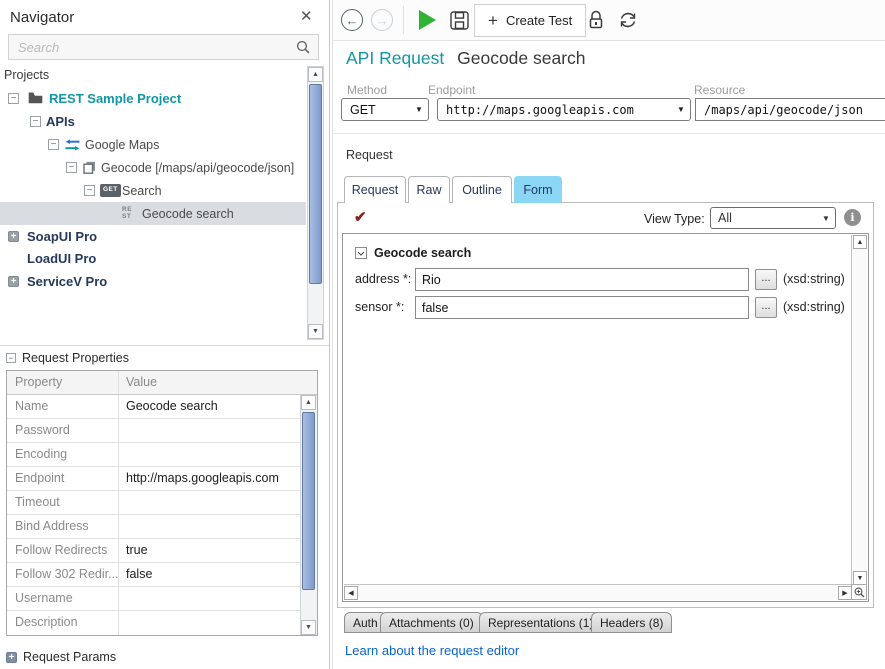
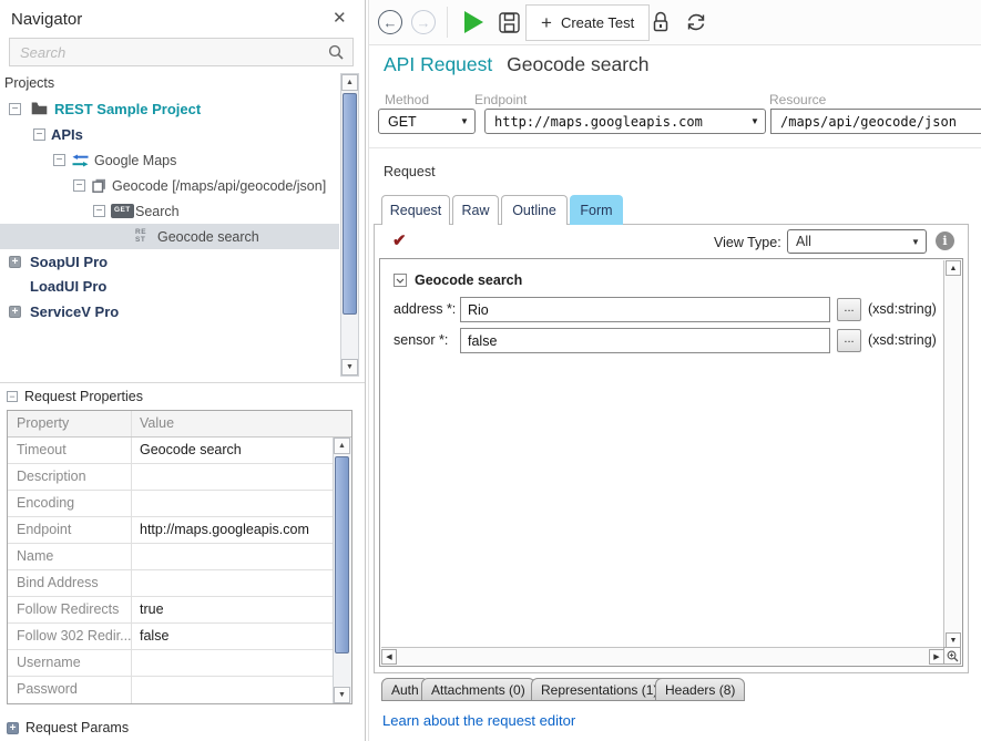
  Navigator
  ✕
  Search
  Projects
  −
  REST Sample Project
  −
  APIs
  −
  Google Maps
  −
  Geocode [/maps/api/geocode/json]
  −
  Search
  Geocode search
  +
  SoapUI Pro
  LoadUI Pro
  +
  ServiceV Pro
  −
  Request Properties
  Property
  Value
- Name
+ Timeout
  Geocode search
- Password
+ Description
  Encoding
  Endpoint
  http://maps.googleapis.com
- Timeout
+ Name
  Bind Address
  Follow Redirects
  true
  Follow 302 Redir...
  false
  Username
- Description
+ Password
  +
  Request Params
  ←
  →
  +
  Create Test
  API Request Geocode search
  Method
  Endpoint
  Resource
  GET
  ▼
  http://maps.googleapis.com
  ▼
  /maps/api/geocode/json
  Request
  Request
  Raw
  Outline
  Form
  ✔
  View Type:
  All
  ▼
  i
  Geocode search
  address *:
  Rio
  ...
  (xsd:string)
  sensor *:
  false
  ...
  (xsd:string)
  Auth
  Attachments (0)
  Representations (1
  Headers (8)
  Learn about the request editor
